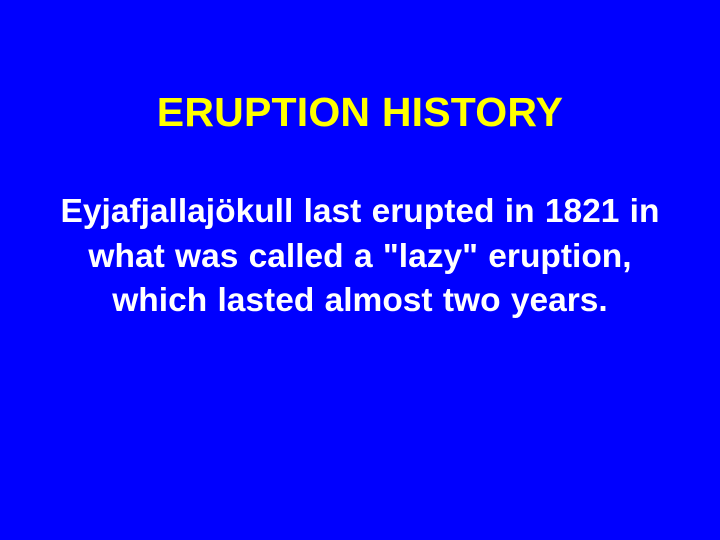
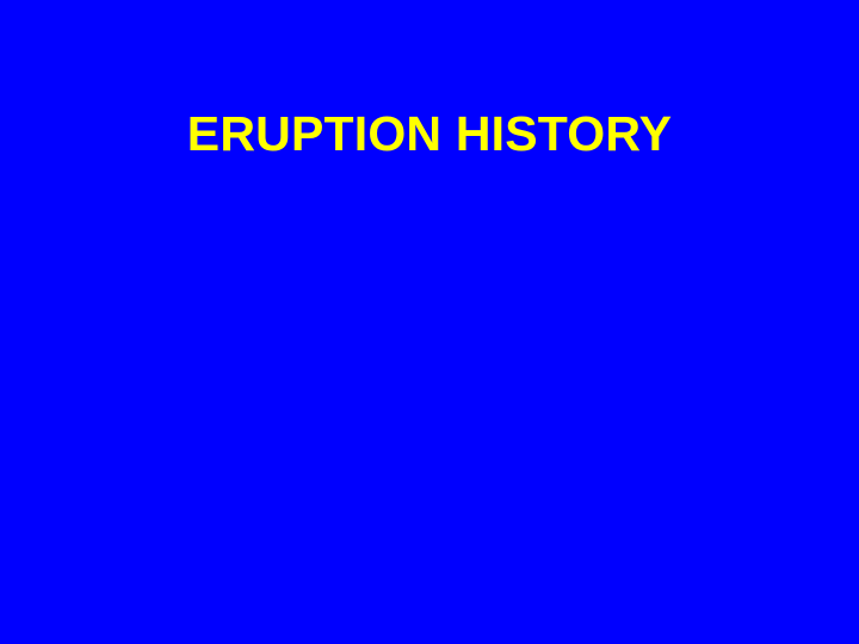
  ERUPTION HISTORY
- Eyjafjallajökull last erupted in 1821 in what was called a "lazy" eruption, which lasted almost two years.
